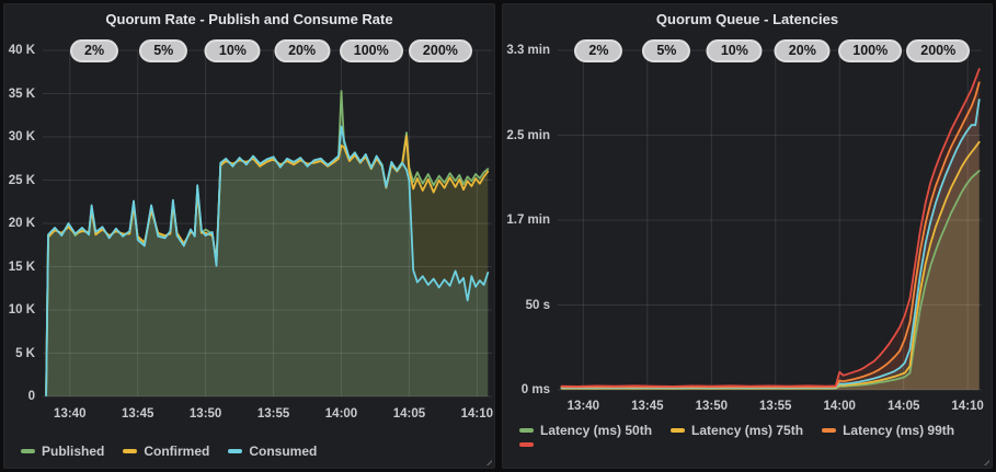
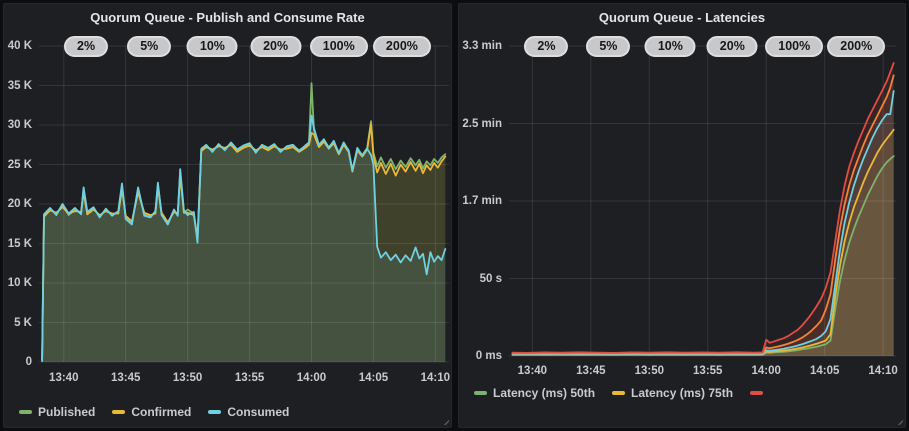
- Quorum Rate - Publish and Consume Rate
+ Quorum Queue - Publish and Consume Rate
  40 K
  35 K
  30 K
  25 K
  20 K
  15 K
  10 K
  5 K
  0
  13:40
  13:45
  13:50
  13:55
  14:00
  14:05
  14:10
  2%
  5%
  10%
  20%
  100%
  200%
  Published
  Confirmed
  Consumed
  Quorum Queue - Latencies
  3.3 min
  2.5 min
  1.7 min
  50 s
  0 ms
  13:40
  13:45
  13:50
  13:55
  14:00
  14:05
  14:10
  2%
  5%
  10%
  20%
  100%
  200%
  Latency (ms) 50th
  Latency (ms) 75th
- Latency (ms) 99th
